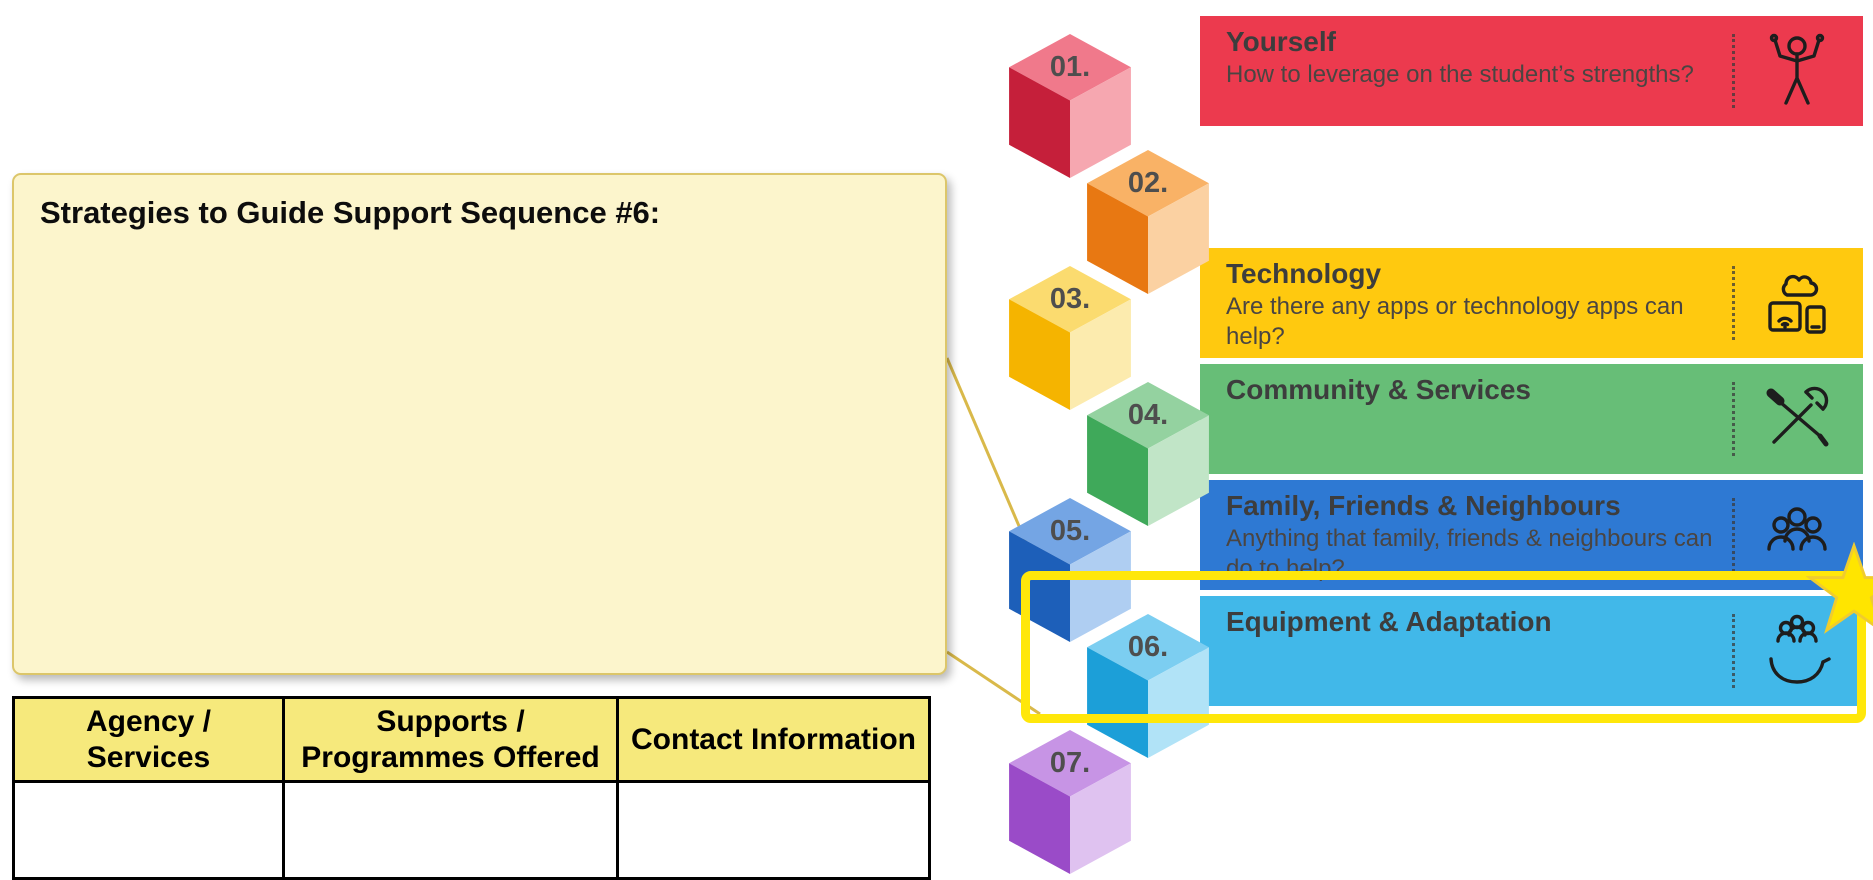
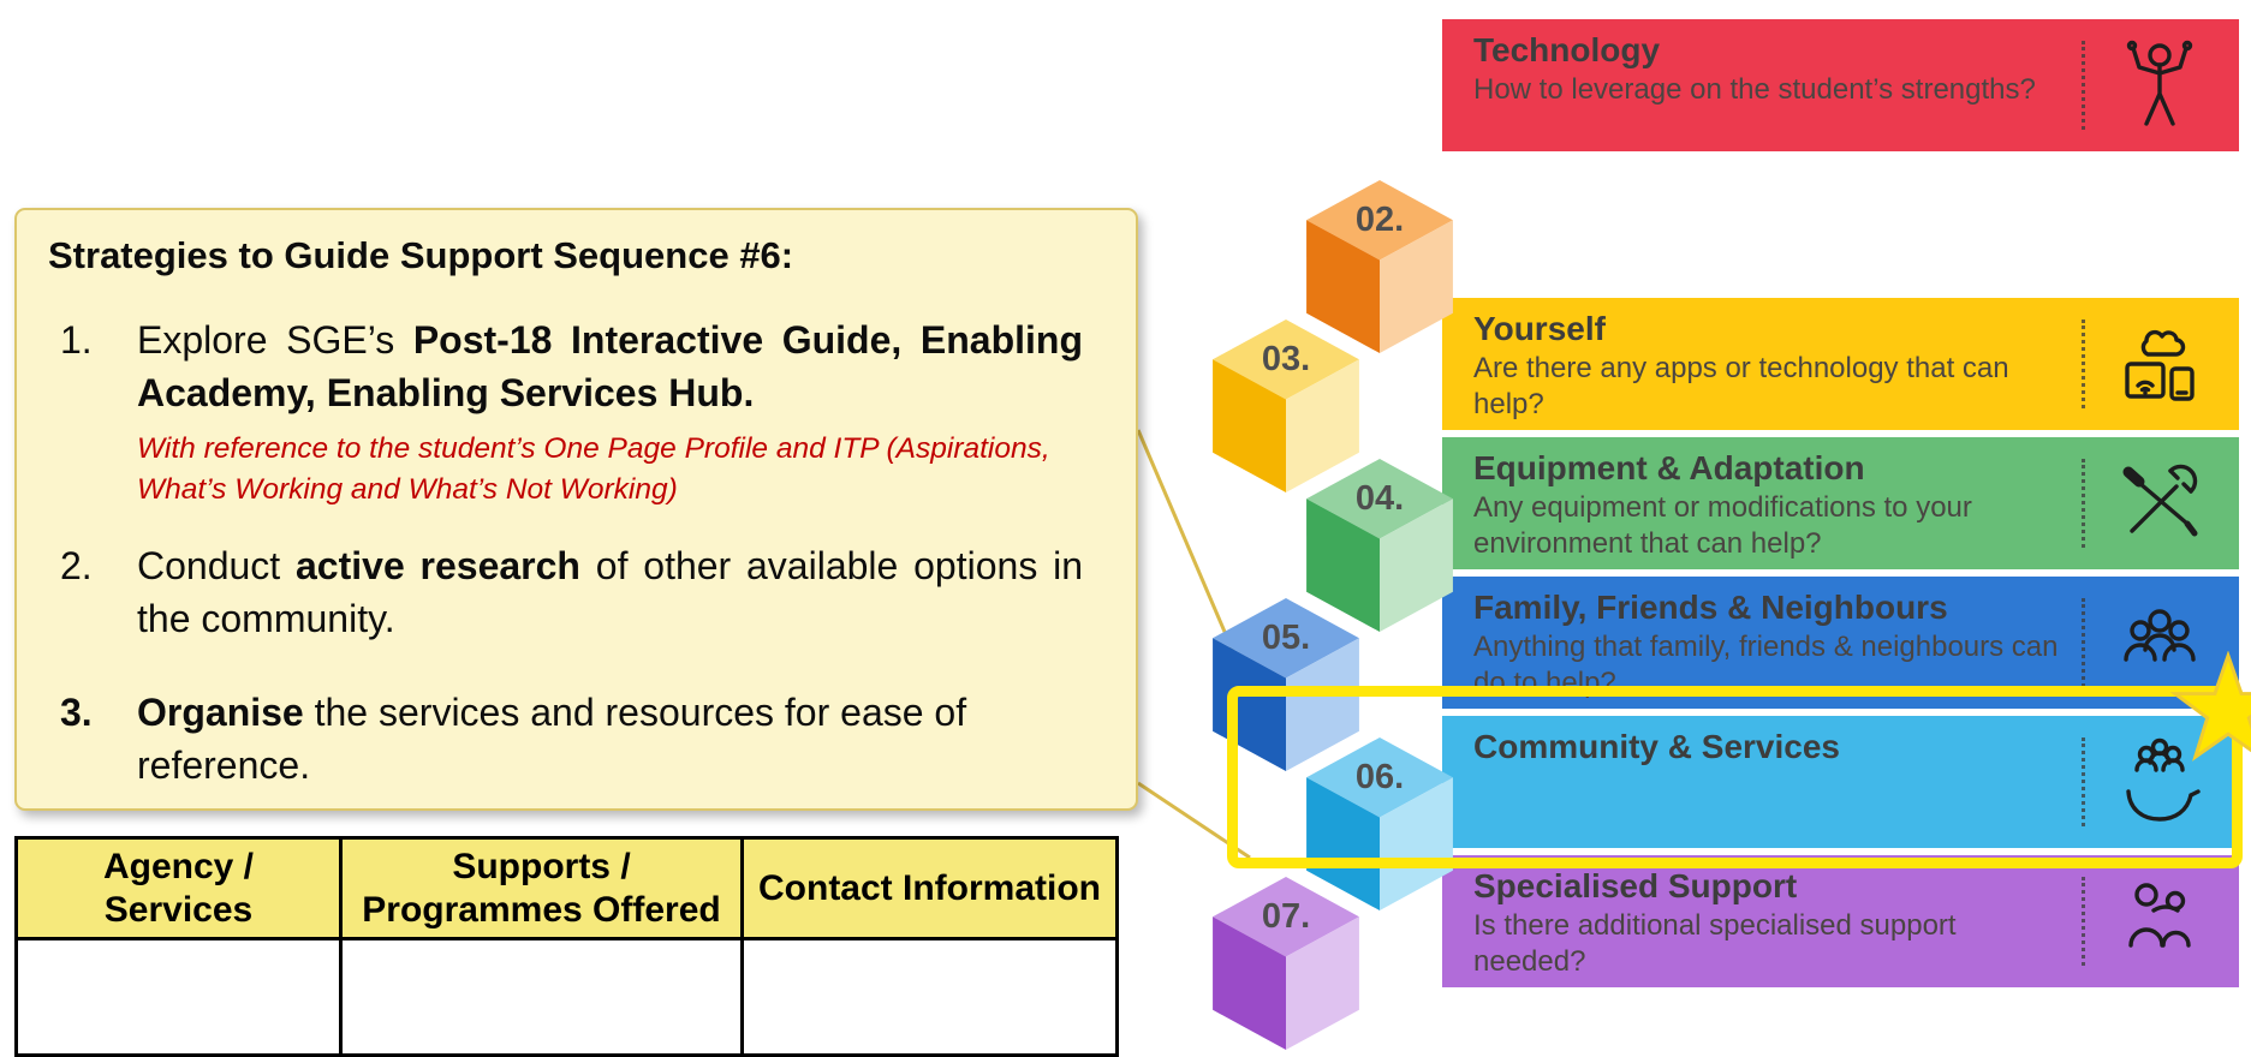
  Strategies to Guide Support Sequence #6:
+ 1.
+ Explore SGE’s Post-18 Interactive Guide, Enabling Academy, Enabling Services Hub.
+ With reference to the student’s One Page Profile and ITP (Aspirations, What’s Working and What’s Not Working)
+ 2.
+ Conduct active research of other available options in the community.
+ 3.
+ Organise the services and resources for ease of reference.
  Agency / Services	Supports / Programmes Offered	Contact Information
- Yourself
+ Technology
  How to leverage on the student’s strengths?
- 01.
  02.
- Technology
+ Yourself
- Are there any apps or technology apps can help?
+ Are there any apps or technology that can help?
  03.
- Community & Services
+ Equipment & Adaptation
+ Any equipment or modifications to your environment that can help?
  04.
  Family, Friends & Neighbours
  Anything that family, friends & neighbours can do to help?
  05.
- Equipment & Adaptation
+ Community & Services
  06.
+ Specialised Support
+ Is there additional specialised support needed?
  07.
